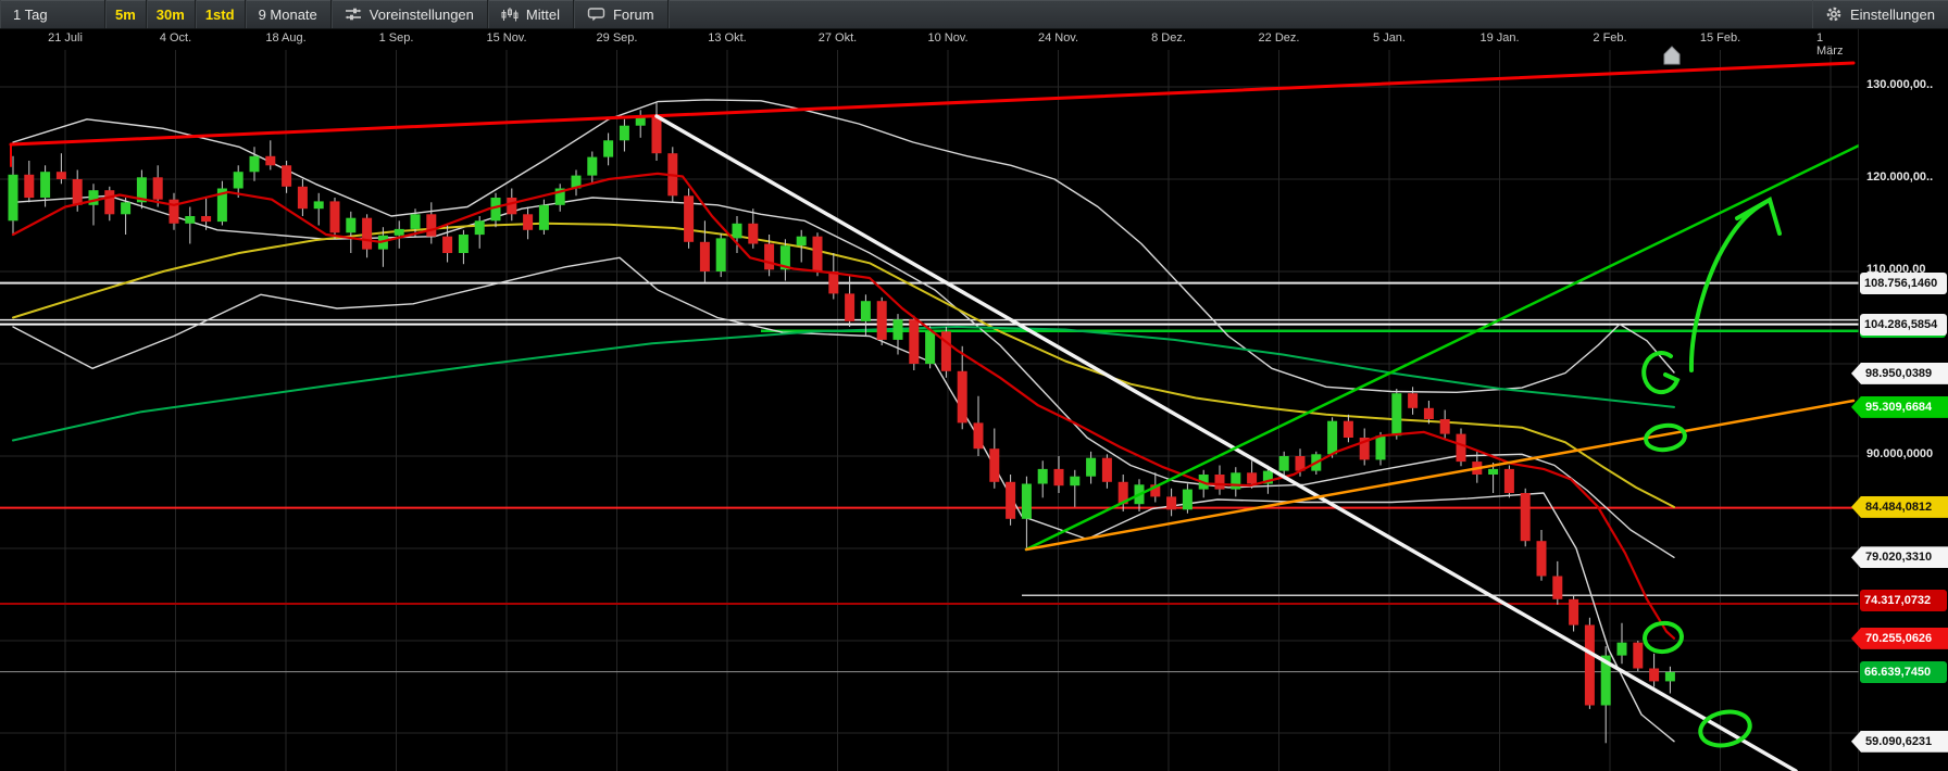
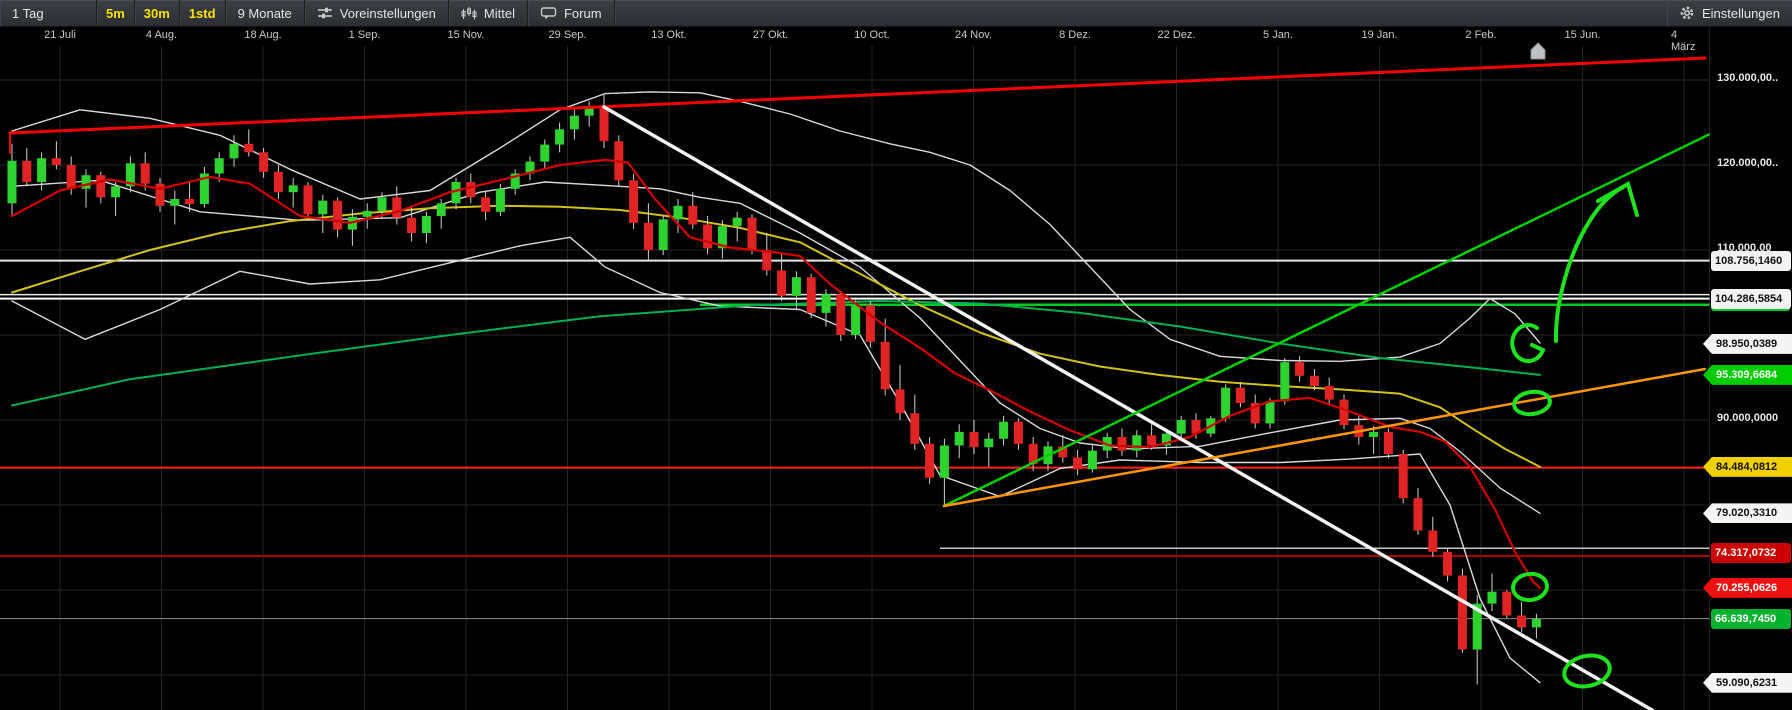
  1 Tag
  5m
  30m
  1std
  9 Monate
  Voreinstellungen
  Mittel
  Forum
  Einstellungen
  21 Juli
- 4 Oct.
+ 4 Aug.
  18 Aug.
  1 Sep.
  15 Nov.
  29 Sep.
  13 Okt.
  27 Okt.
- 10 Nov.
+ 10 Oct.
  24 Nov.
  8 Dez.
  22 Dez.
  5 Jan.
  19 Jan.
  2 Feb.
- 15 Feb.
+ 15 Jun.
- 1 März
+ 4 März
  130.000,00..
  120.000,00..
  110.000,00
  90.000,0000
  108.756,1460
  104.286,5854
  98.950,0389
  95.309,6684
  84.484,0812
  79.020,3310
  74.317,0732
  70.255,0626
  66.639,7450
  59.090,6231
